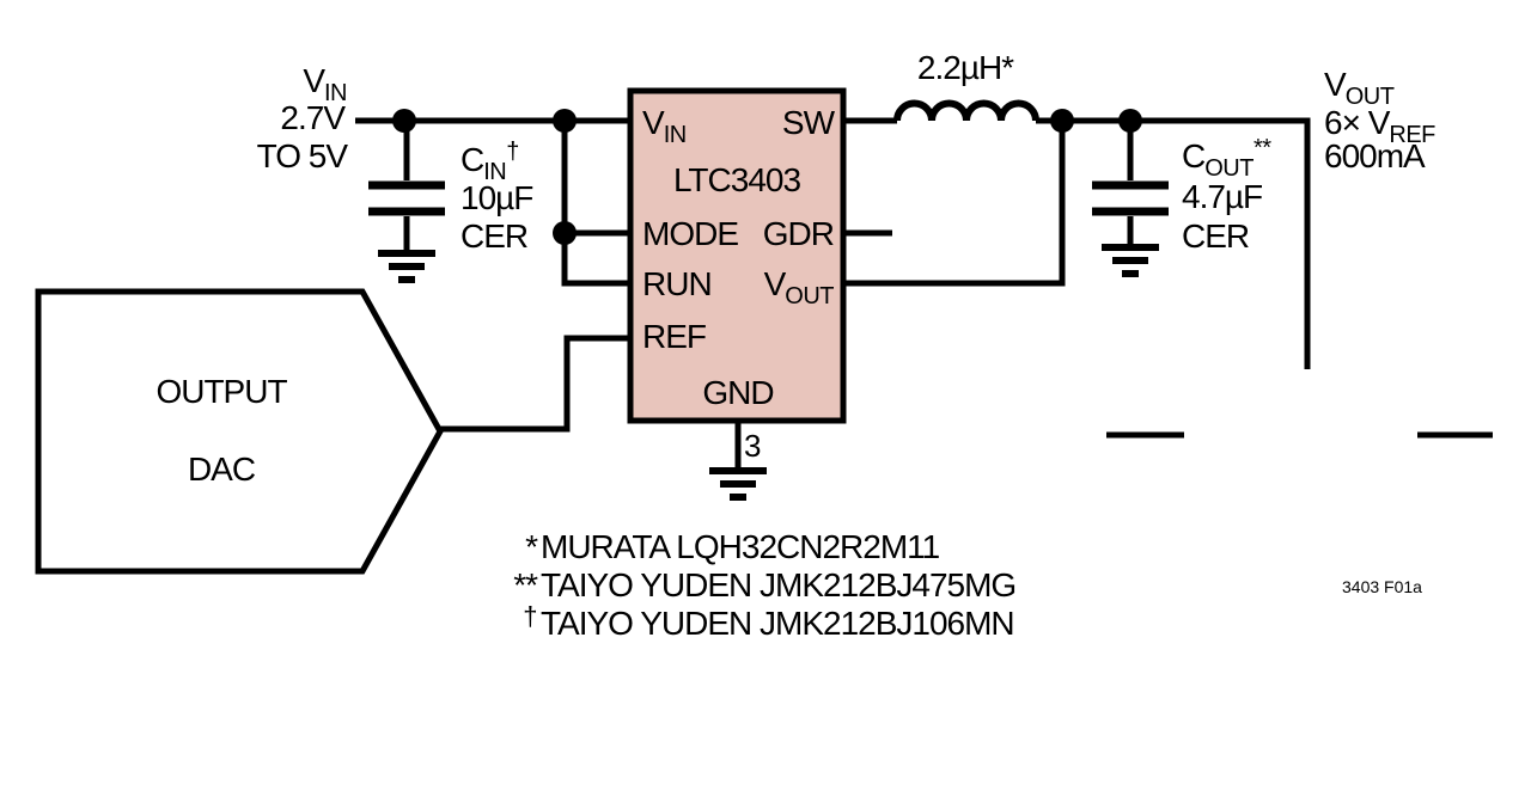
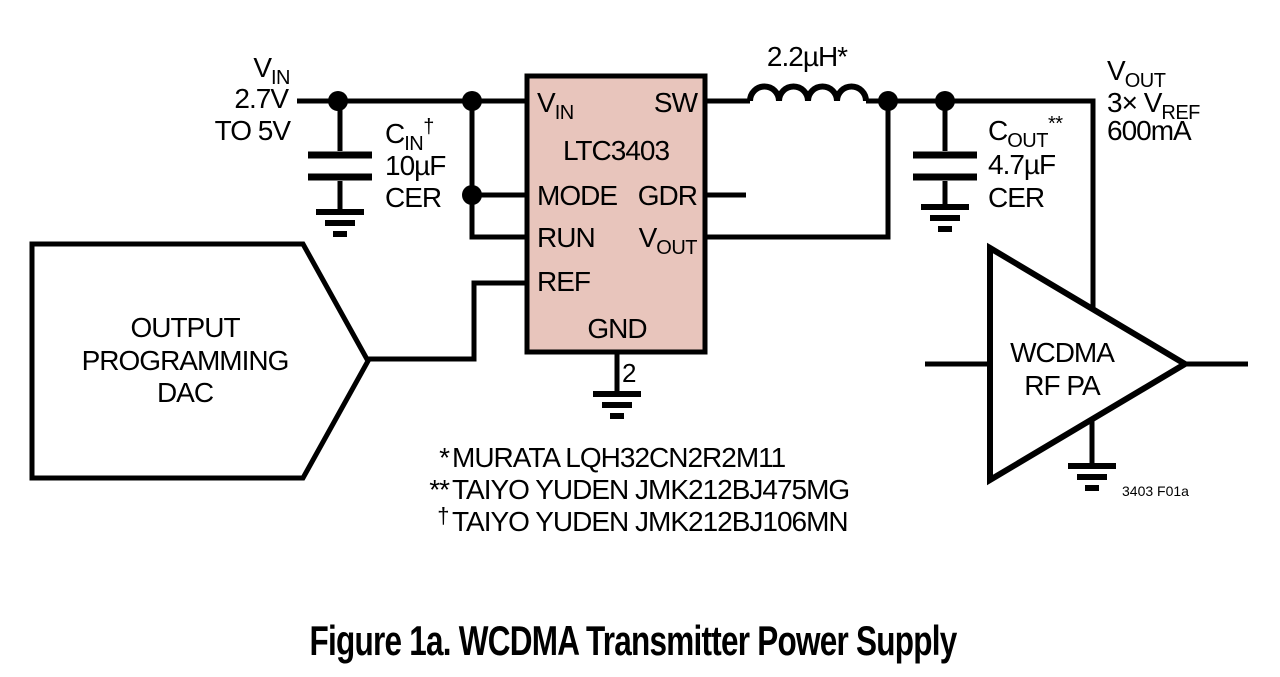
  VIN
  SW
  LTC3403
  MODE
  GDR
  RUN
  VOUT
  REF
  GND
- 3
+ 2
  OUTPUT
+ PROGRAMMING
  DAC
+ WCDMA
+ RF PA
  VIN
  2.7V
  TO 5V
  CIN †
  10µF
  CER
  2.2µH*
  COUT **
  4.7µF
  CER
  VOUT
- 6× VREF
+ 3× VREF
  600mA
  3403 F01a
  *
  MURATA LQH32CN2R2M11
  **
  TAIYO YUDEN JMK212BJ475MG
  †
  TAIYO YUDEN JMK212BJ106MN
+ Figure 1a. WCDMA Transmitter Power Supply
